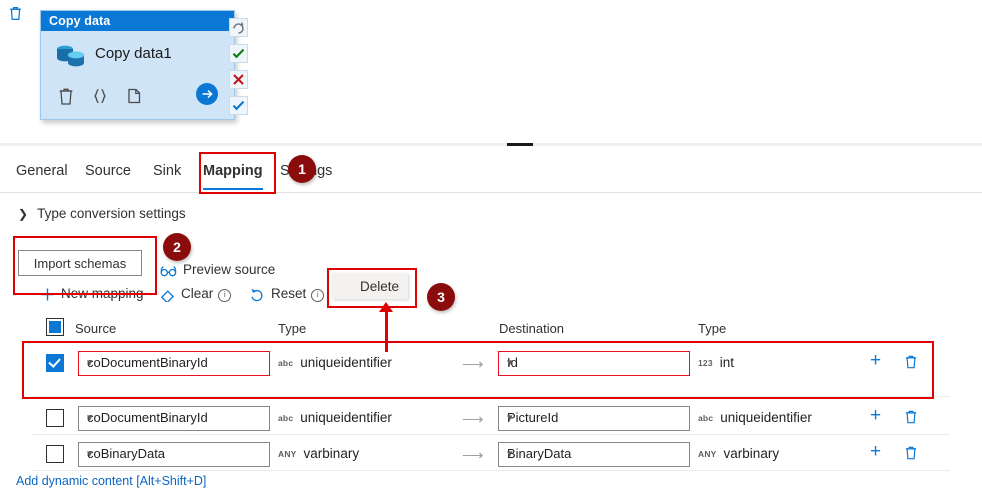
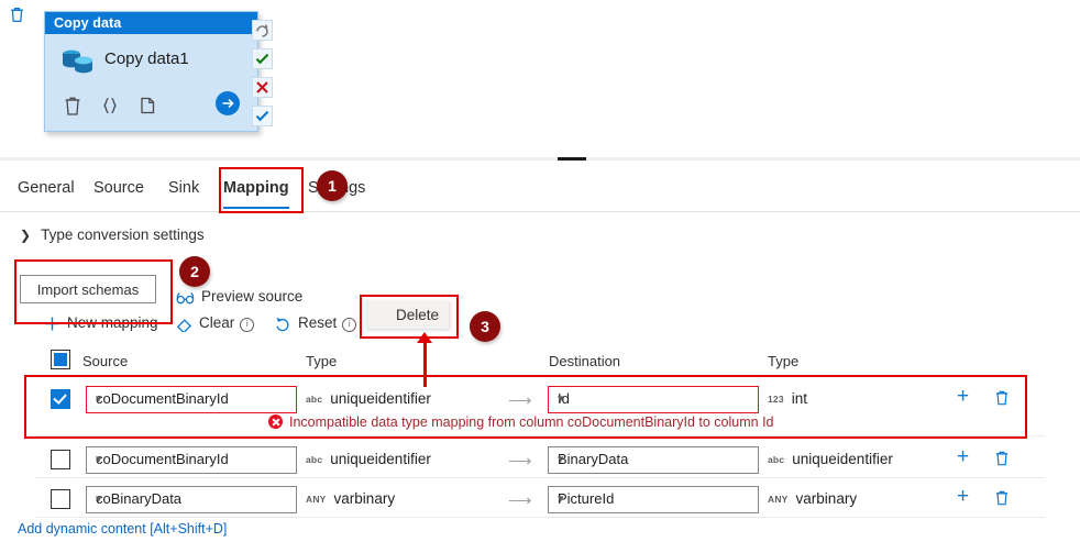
  Copy data
  Copy data1
  General
  Source
  Sink
  Mapping
  ❯ Type conversion settings
  New mapping
  Preview source
  Clear i
  Reset i
  Import schemas
  Delete
  Source
  Type
  Destination
  Type
  coDocumentBinaryId
  ▾
  abc uniqueidentifier
  ⟶
  Id
  ▾
  123 int
  +
+ Incompatible data type mapping from column coDocumentBinaryId to column Id
  coDocumentBinaryId
  ▾
  abc uniqueidentifier
  ⟶
- PictureId
+ BinaryData
  ▾
  abc uniqueidentifier
  +
  coBinaryData
  ▾
  ANY varbinary
  ⟶
- BinaryData
+ PictureId
  ▾
  ANY varbinary
  +
  Add dynamic content [Alt+Shift+D]
  1
  2
  3
